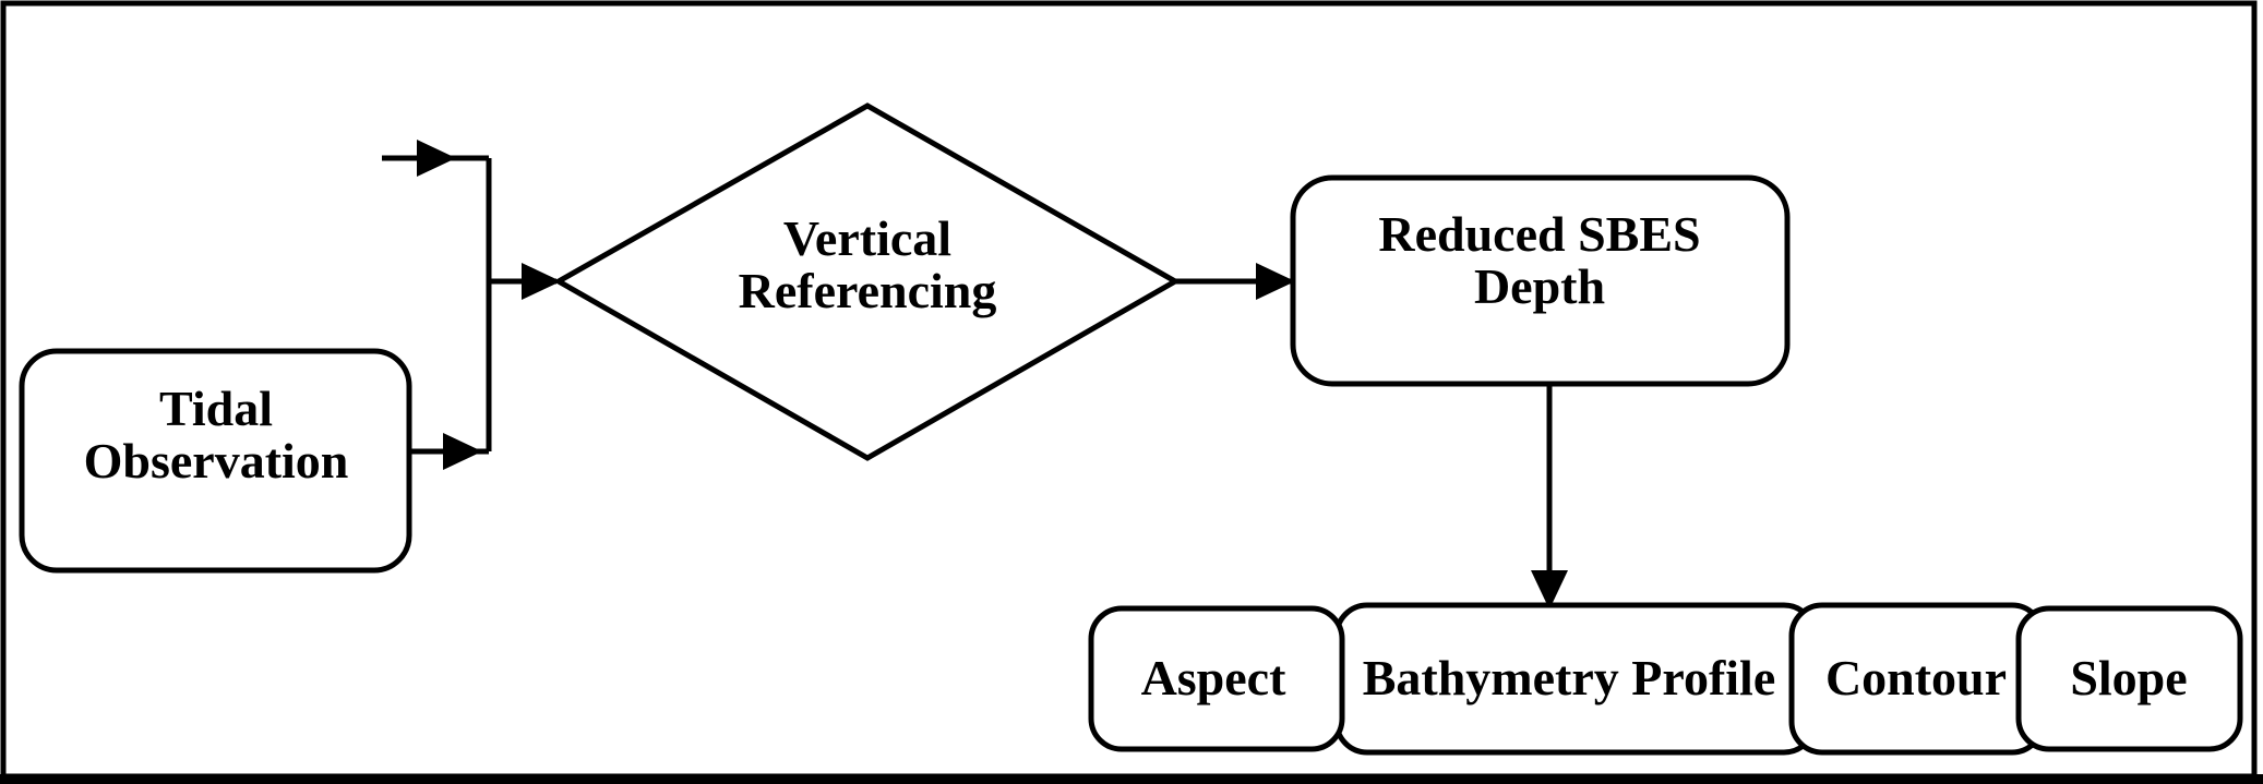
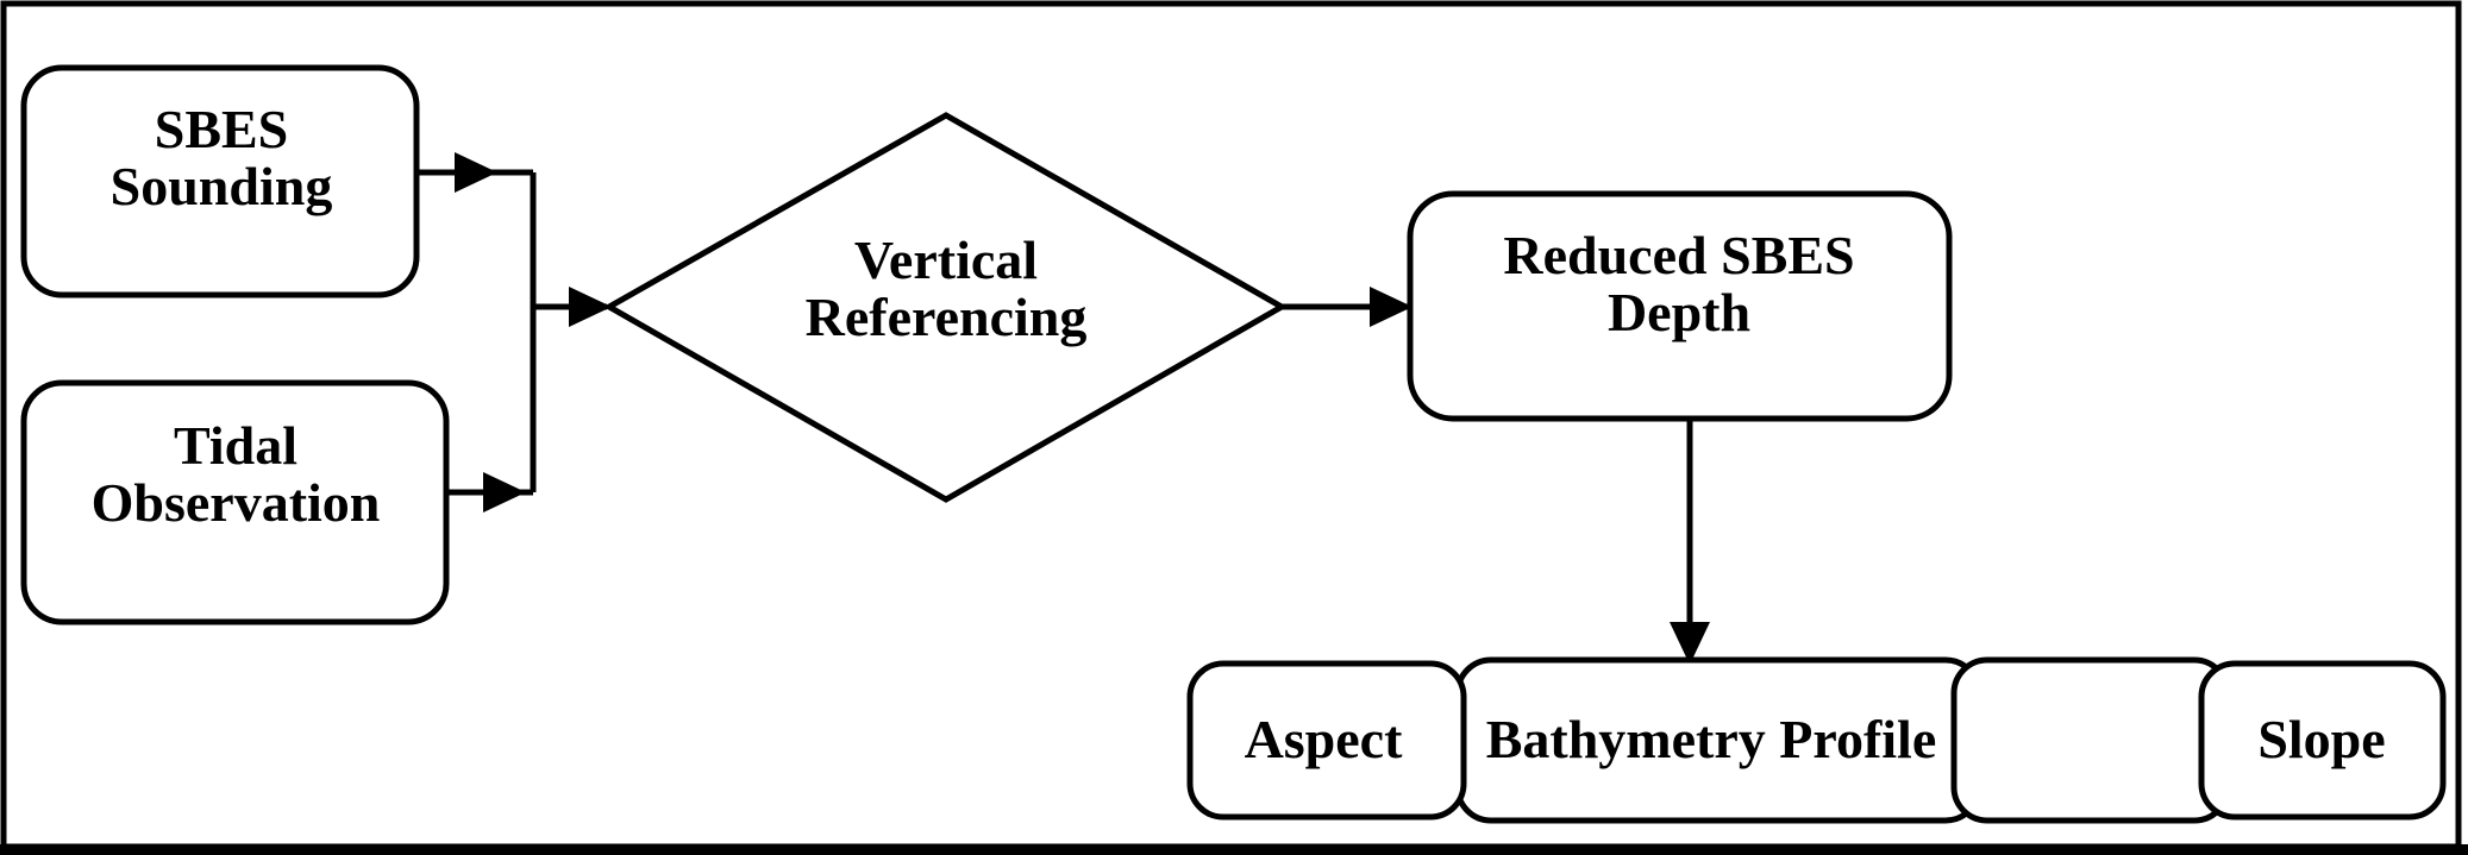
+ SBES
+ Sounding
  Tidal
  Observation
  Vertical
  Referencing
  Reduced SBES
  Depth
  Aspect
  Bathymetry Profile
- Contour
  Slope
